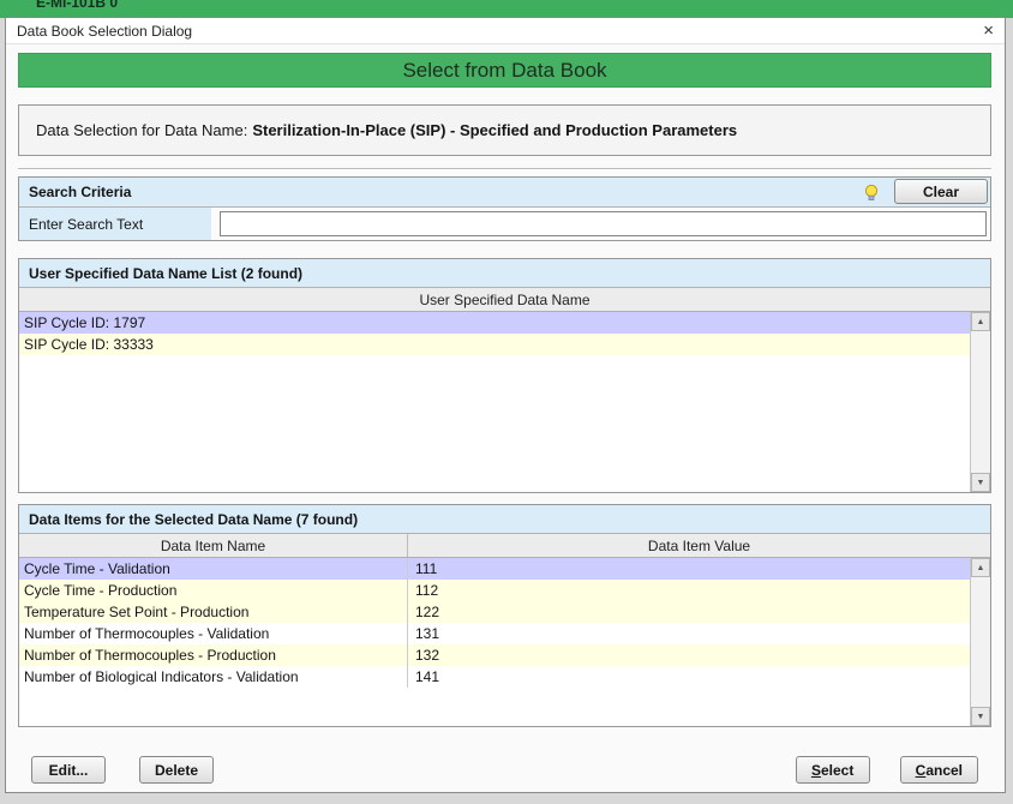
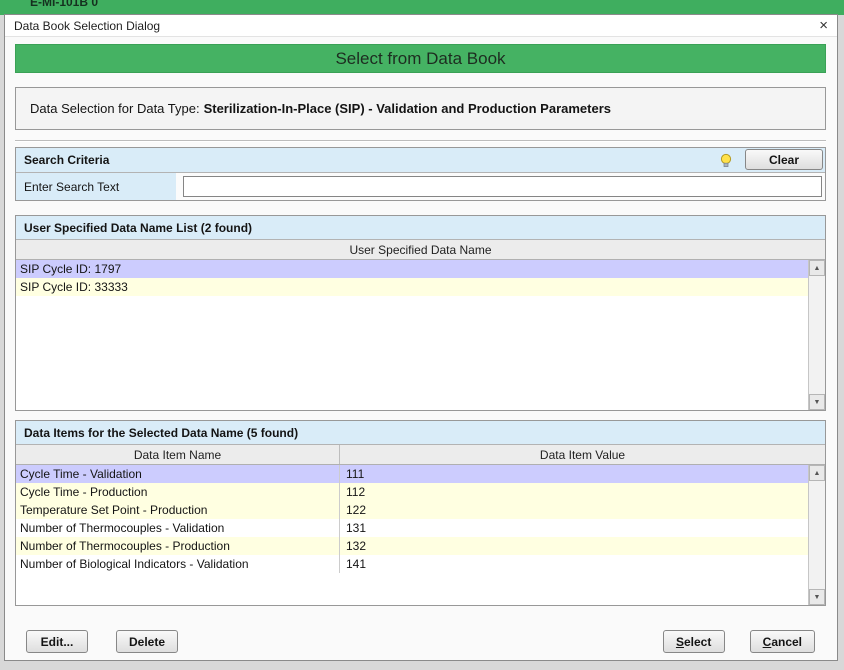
  E-MI-101B 0
  Data Book Selection Dialog
  ×
  Select from Data Book
- Data Selection for Data Name:
+ Data Selection for Data Type:
- Sterilization-In-Place (SIP) - Specified and Production Parameters
+ Sterilization-In-Place (SIP) - Validation and Production Parameters
  Search Criteria
  Clear
  Enter Search Text
  User Specified Data Name List (2 found)
  User Specified Data Name
  SIP Cycle ID: 1797
  SIP Cycle ID: 33333
- Data Items for the Selected Data Name (7 found)
+ Data Items for the Selected Data Name (5 found)
  Data Item Name
  Data Item Value
  Cycle Time - Validation
  111
  Cycle Time - Production
  112
  Temperature Set Point - Production
  122
  Number of Thermocouples - Validation
  131
  Number of Thermocouples - Production
  132
  Number of Biological Indicators - Validation
  141
  Edit...
  Delete
  Select
  Cancel
